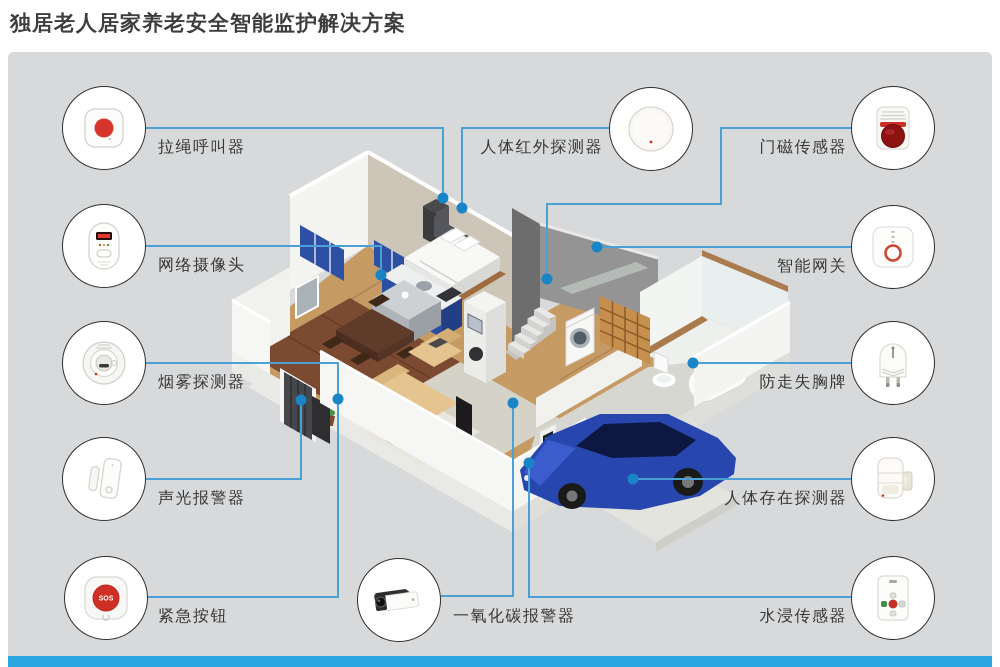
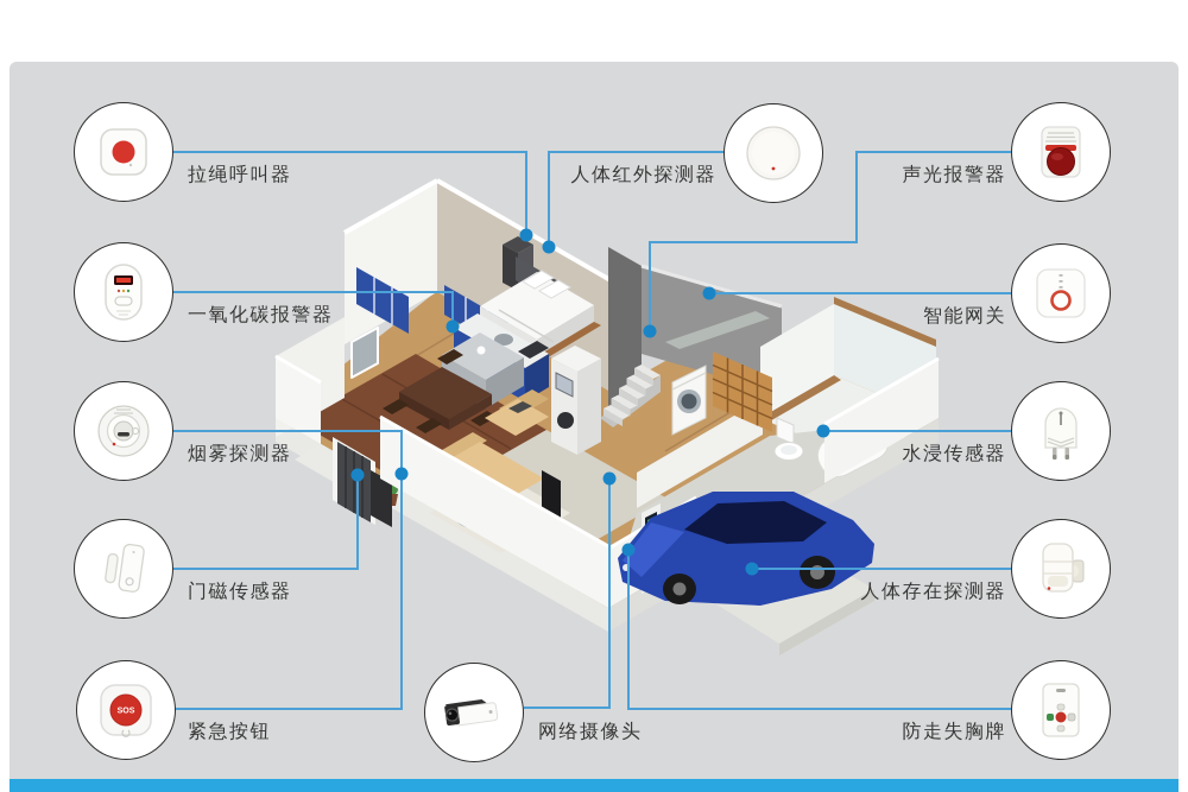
- 独居老人居家养老安全智能监护解决方案
  拉绳呼叫器
- 网络摄像头
+ 一氧化碳报警器
  烟雾探测器
- 声光报警器
+ 门磁传感器
  紧急按钮
  人体红外探测器
- 一氧化碳报警器
+ 网络摄像头
- 门磁传感器
+ 声光报警器
  智能网关
- 防走失胸牌
+ 水浸传感器
  人体存在探测器
- 水浸传感器
+ 防走失胸牌
